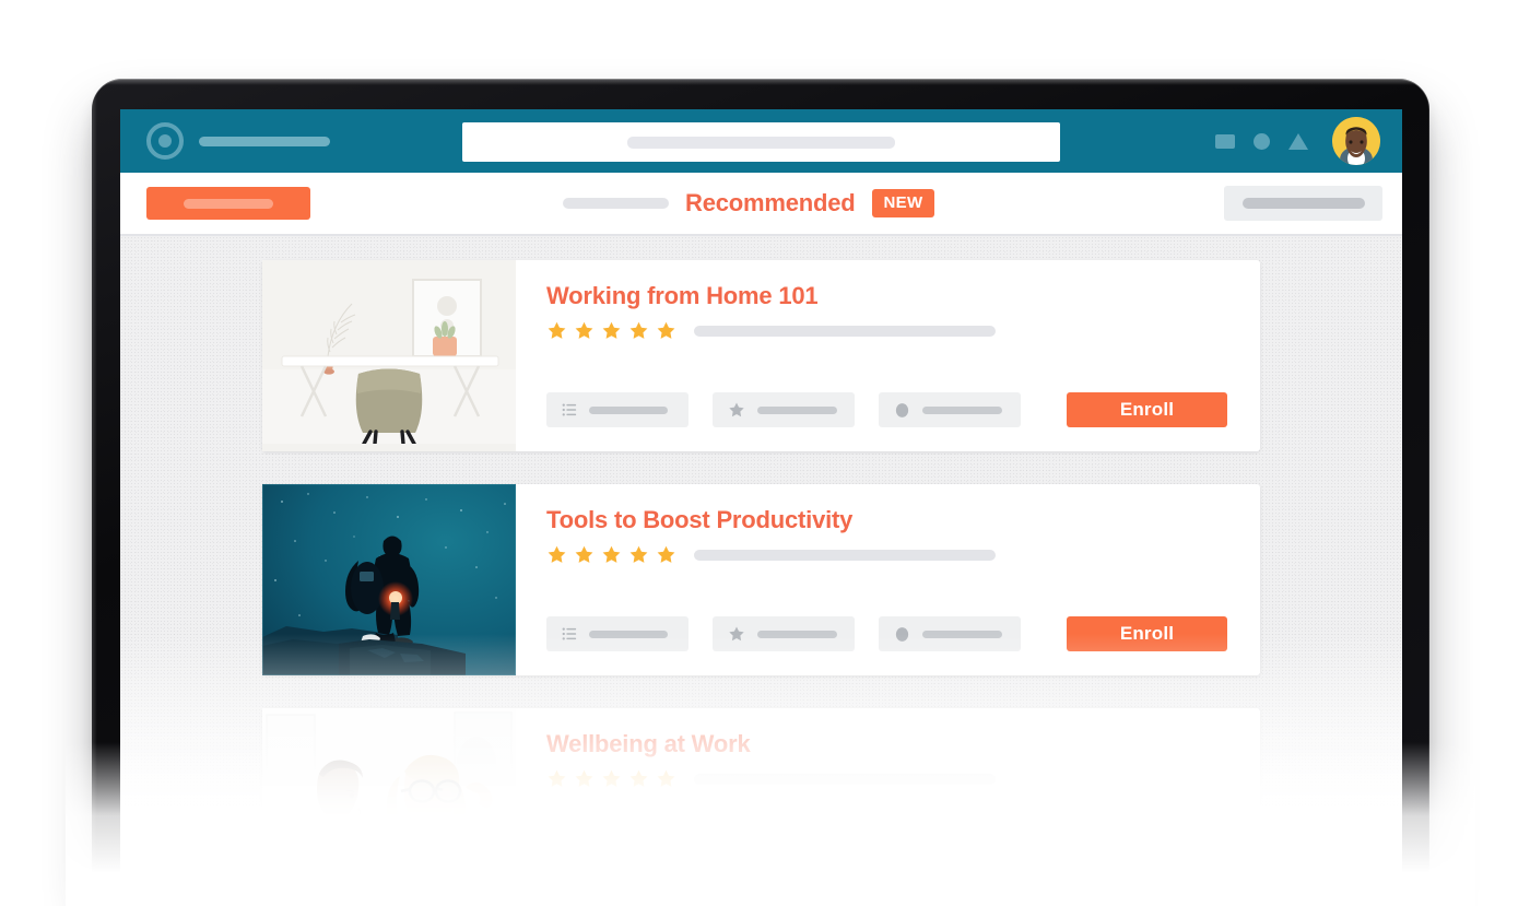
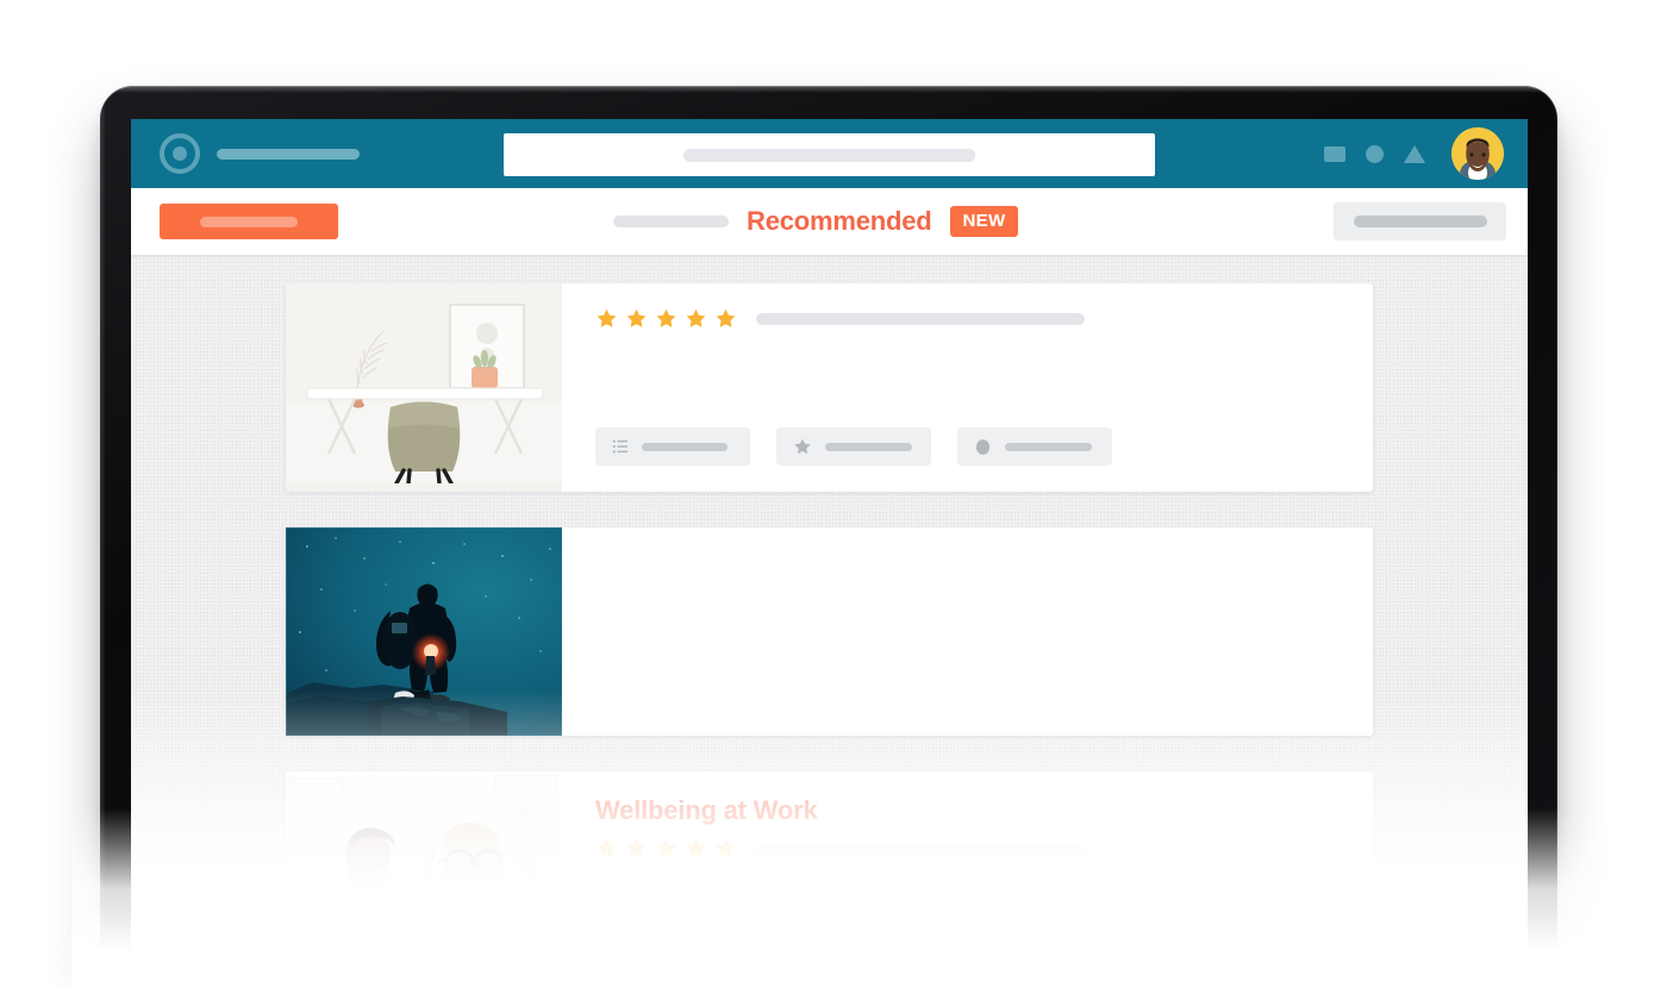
  Recommended
  NEW
- Working from Home 101
- Enroll
- Tools to Boost Productivity
